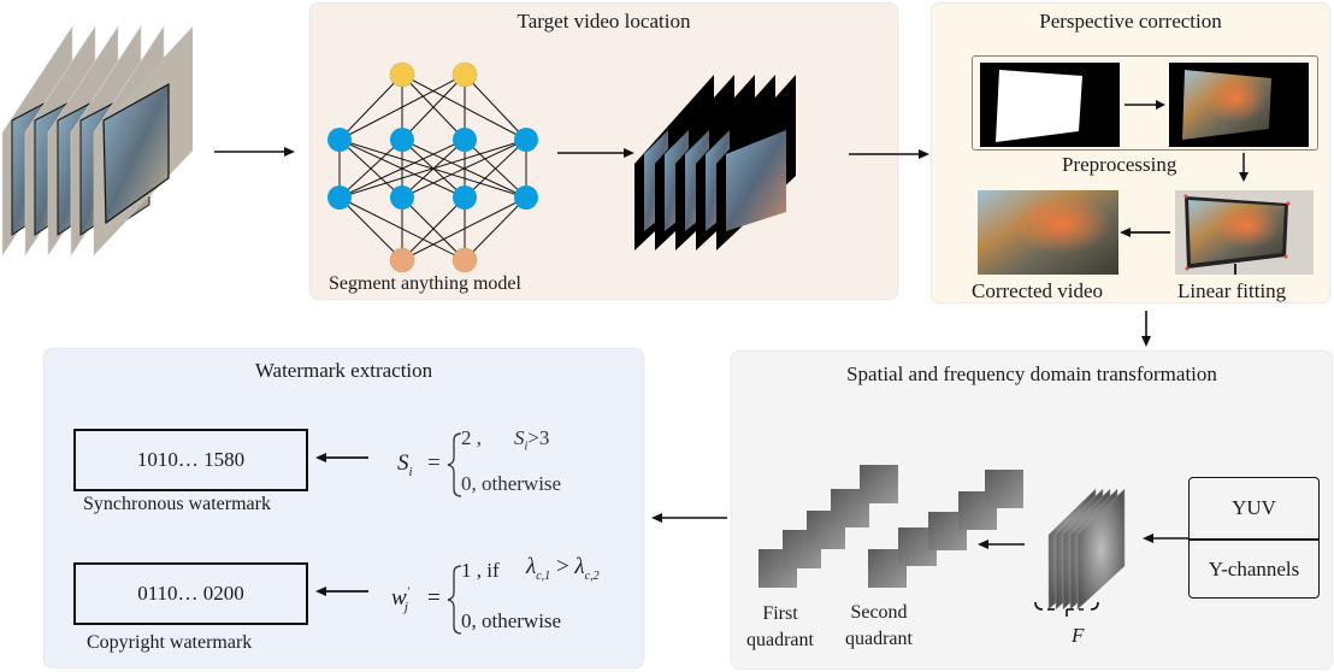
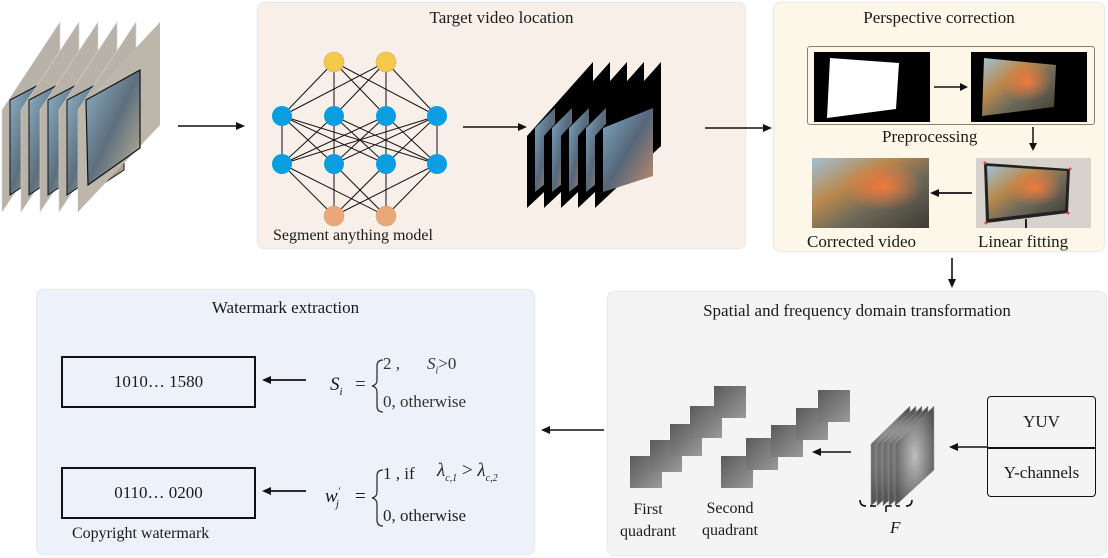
  Target video location
  Segment anything model
  Perspective correction
  Preprocessing
  Corrected video
  Linear fitting
  Spatial and frequency domain transformation
  First
  quadrant
  Second
  quadrant
  F
  YUV
  Y-channels
  Watermark extraction
  1010… 1580
- Synchronous watermark
  0110… 0200
  Copyright watermark
  Si
  =
  2 ,
- Si>3
+ Si>0
  0, otherwise
  w'j
  =
  1 , if
  λc,1 > λc,2
  0, otherwise
